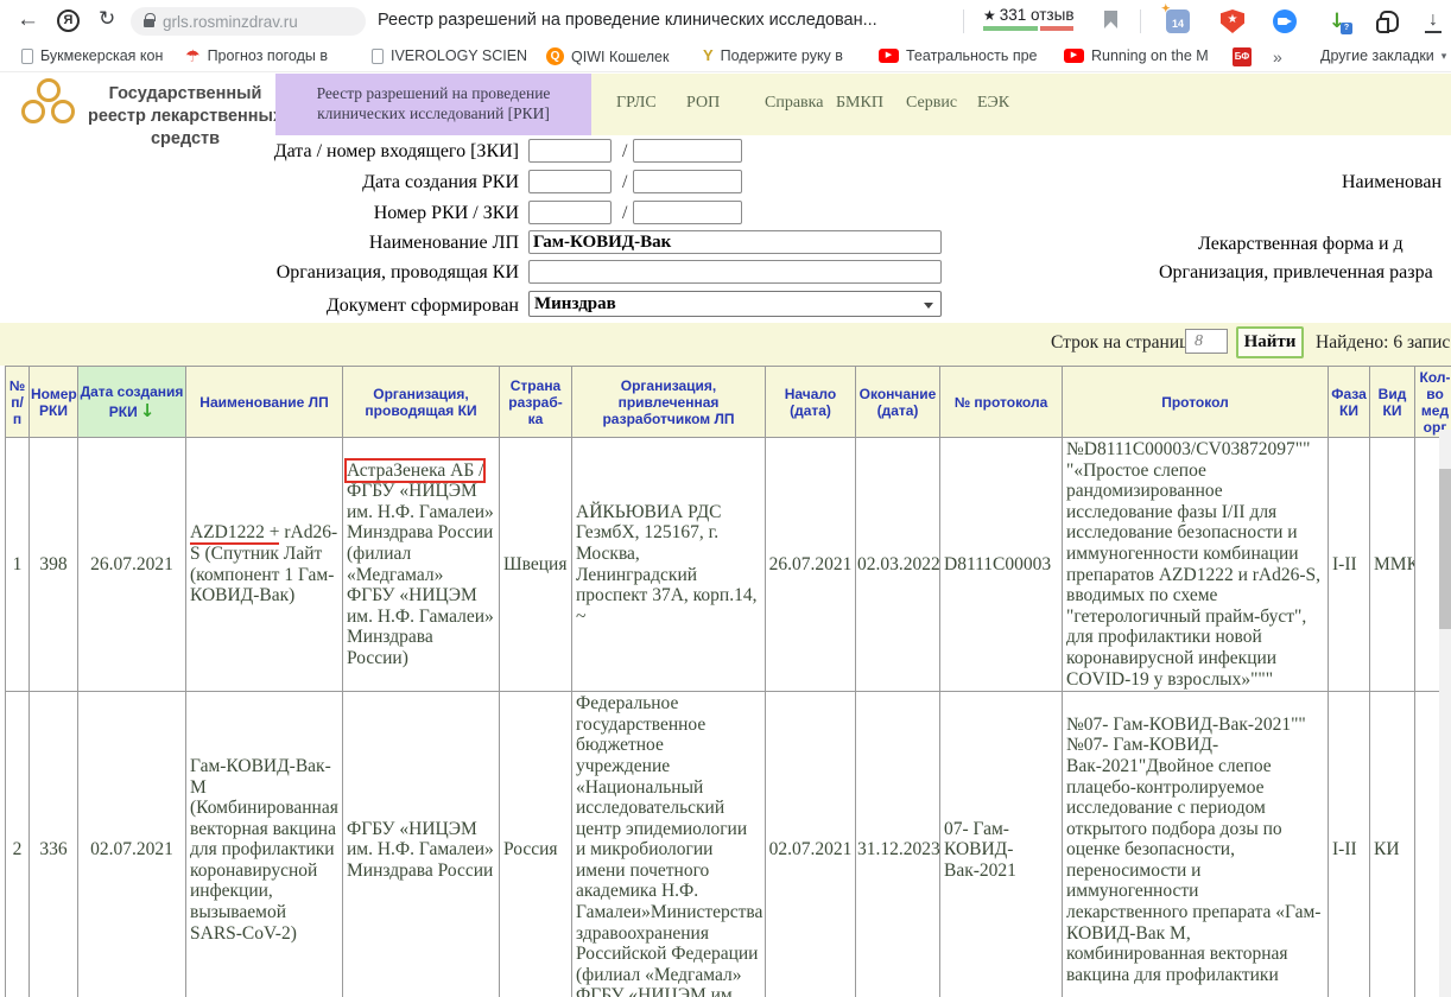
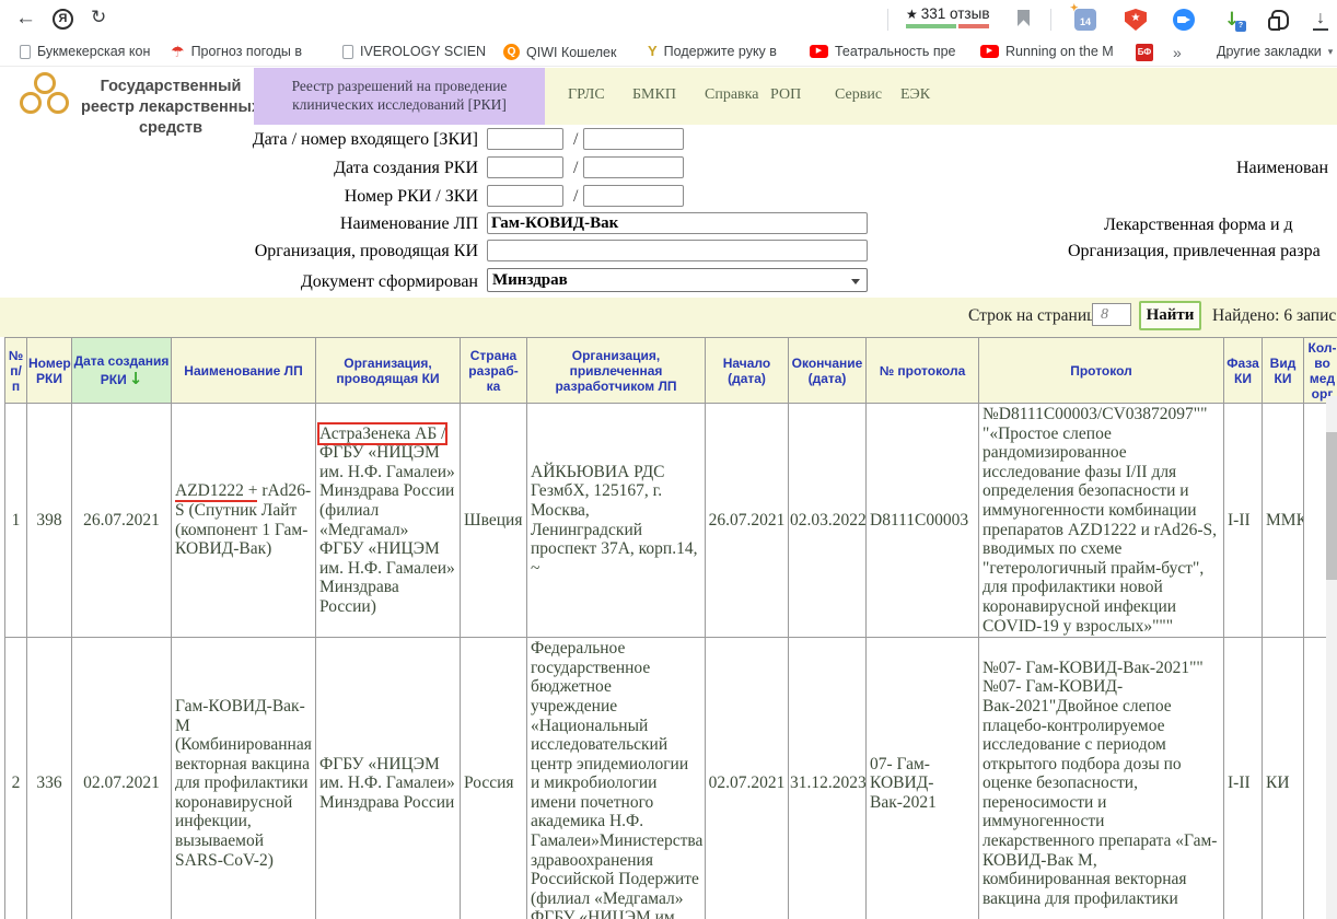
  ←
  Я
  ↻
- grls.rosminzdrav.ru
- Реестр разрешений на проведение клинических исследован...
  ★ 331 отзыв
  ✦
  14
  ★
  ↓
  ↓
  Букмекерская кон
  ☂
  Прогноз погоды в
  IVEROLOGY SCIEN
  Q
  QIWI Кошелек
  Y
  Подержите руку в
  Театральность пре
  Running on the M
  БФ
  »
  Другие закладки
  ▾
  Государственный реестр лекарственны средств
  Реестр разрешений на проведение клинических исследований [РКИ]
  ГРЛС
- РОП
+ БМКП
  Справка
- БМКП
+ РОП
  Сервис
  ЕЭК
  Дата / номер входящего [ЗКИ]
  /
  Дата создания РКИ
  /
  Номер РКИ / ЗКИ
  /
  Наименование ЛП
  Гам-КОВИД-Вак
  Организация, проводящая КИ
  Документ сформирован
  Минздрав
  Наименован
  Лекарственная форма и д
  Организация, привлеченная разра
  Строк на страни
  8
  Найти
  Найдено: 6 запис
  № п/п	Номер РКИ	Дата создания РКИ ↓	Наименование ЛП	Организация, проводящая КИ	Страна разраб-ка	Организация, привлеченная разработчиком ЛП	Начало (дата)	Окончание (дата)	№ протокола	Протокол	Фаза КИ	Вид КИ	Кол-во мед орг
- 1	398	26.07.2021	AZD1222 + rAd26-S (Спутник Лайт (компонент 1 Гам-КОВИД-Вак)	АстраЗенека АБ / ФГБУ «НИЦЭМ им. Н.Ф. Гамалеи» Минздрава России (филиал «Медгамал» ФГБУ «НИЦЭМ им. Н.Ф. Гамалеи» Минздрава России)	Швеция	АЙКЬЮВИА РДС ГезмбХ, 125167, г. Москва, Ленинградский проспект 37А, корп.14, ~	26.07.2021	02.03.2022	D8111C00003	№D8111C00003/CV03872097"" "«Простое слепое рандомизированное исследование фазы I/II для исследование безопасности и иммуногенности комбинации препаратов AZD1222 и rAd26-S, вводимых по схеме "гетерологичный прайм-буст", для профилактики новой коронавирусной инфекции COVID-19 у взрослых»"""	I-II	ММК
+ 1	398	26.07.2021	AZD1222 + rAd26-S (Спутник Лайт (компонент 1 Гам-КОВИД-Вак)	АстраЗенека АБ / ФГБУ «НИЦЭМ им. Н.Ф. Гамалеи» Минздрава России (филиал «Медгамал» ФГБУ «НИЦЭМ им. Н.Ф. Гамалеи» Минздрава России)	Швеция	АЙКЬЮВИА РДС ГезмбХ, 125167, г. Москва, Ленинградский проспект 37А, корп.14, ~	26.07.2021	02.03.2022	D8111C00003	№D8111C00003/CV03872097"" "«Простое слепое рандомизированное исследование фазы I/II для определения безопасности и иммуногенности комбинации препаратов AZD1222 и rAd26-S, вводимых по схеме "гетерологичный прайм-буст", для профилактики новой коронавирусной инфекции COVID-19 у взрослых»"""	I-II	ММК
- 2	336	02.07.2021	Гам-КОВИД-Вак-М (Комбинированная векторная вакцина для профилактики коронавирусной инфекции, вызываемой SARS-CoV-2)	ФГБУ «НИЦЭМ им. Н.Ф. Гамалеи» Минздрава России	Россия	Федеральное государственное бюджетное учреждение «Национальный исследовательский центр эпидемиологии и микробиологии имени почетного академика Н.Ф. Гамалеи»Министерства здравоохранения Российской Федерации (филиал «Медгамал» ФГБУ «НИЦЭМ им.	02.07.2021	31.12.2023	07- Гам-КОВИД-Вак-2021	№07- Гам-КОВИД-Вак-2021"" №07- Гам-КОВИД-Вак-2021"Двойное слепое плацебо-контролируемое исследование с периодом открытого подбора дозы по оценке безопасности, переносимости и иммуногенности лекарственного препарата «Гам-КОВИД-Вак М, комбинированная векторная вакцина для профилактики	I-II	КИ
+ 2	336	02.07.2021	Гам-КОВИД-Вак-М (Комбинированная векторная вакцина для профилактики коронавирусной инфекции, вызываемой SARS-CoV-2)	ФГБУ «НИЦЭМ им. Н.Ф. Гамалеи» Минздрава России	Россия	Федеральное государственное бюджетное учреждение «Национальный исследовательский центр эпидемиологии и микробиологии имени почетного академика Н.Ф. Гамалеи»Министерства здравоохранения Российской Подержите (филиал «Медгамал» ФГБУ «НИЦЭМ им.	02.07.2021	31.12.2023	07- Гам-КОВИД-Вак-2021	№07- Гам-КОВИД-Вак-2021"" №07- Гам-КОВИД-Вак-2021"Двойное слепое плацебо-контролируемое исследование с периодом открытого подбора дозы по оценке безопасности, переносимости и иммуногенности лекарственного препарата «Гам-КОВИД-Вак М, комбинированная векторная вакцина для профилактики	I-II	КИ
